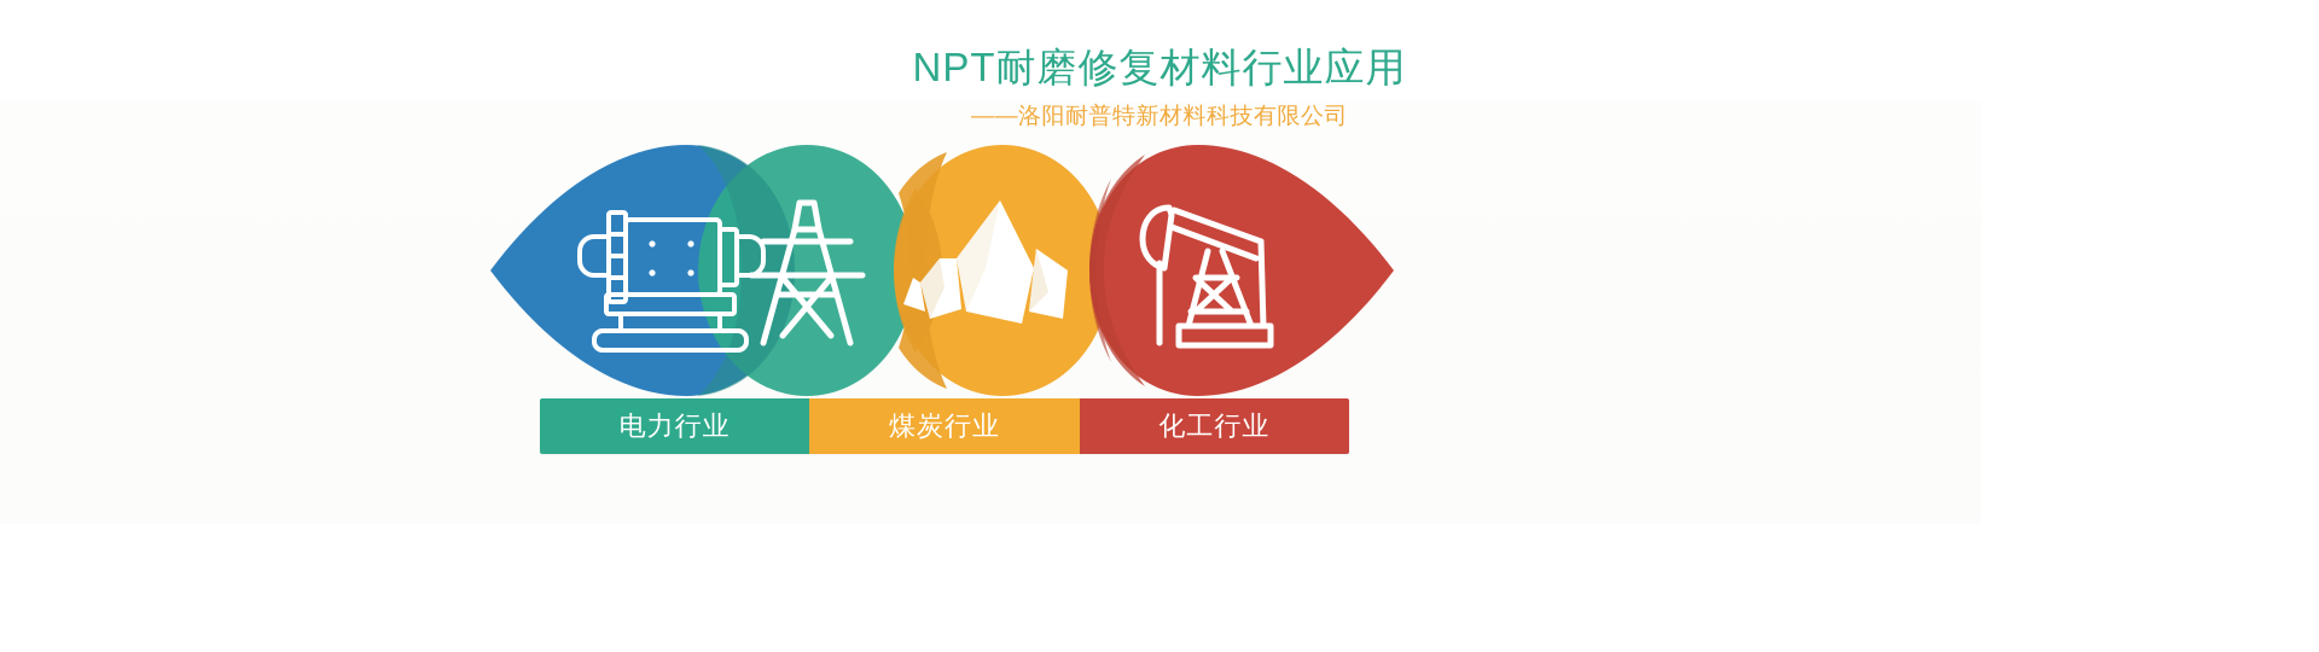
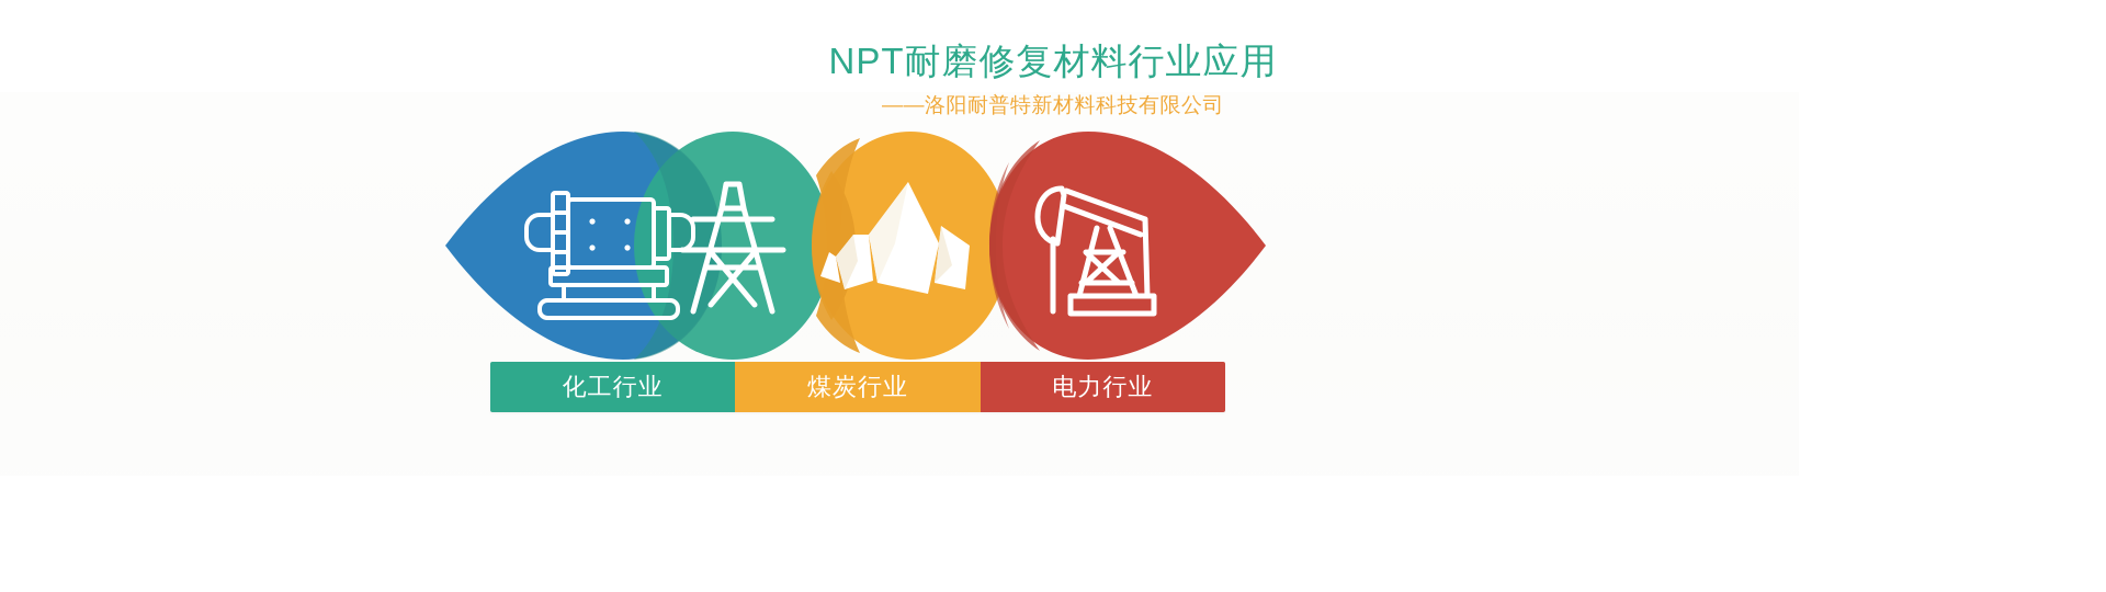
  NPT耐磨修复材料行业应用
  ——洛阳耐普特新材料科技有限公司
- 电力行业
+ 化工行业
  煤炭行业
- 化工行业
+ 电力行业
